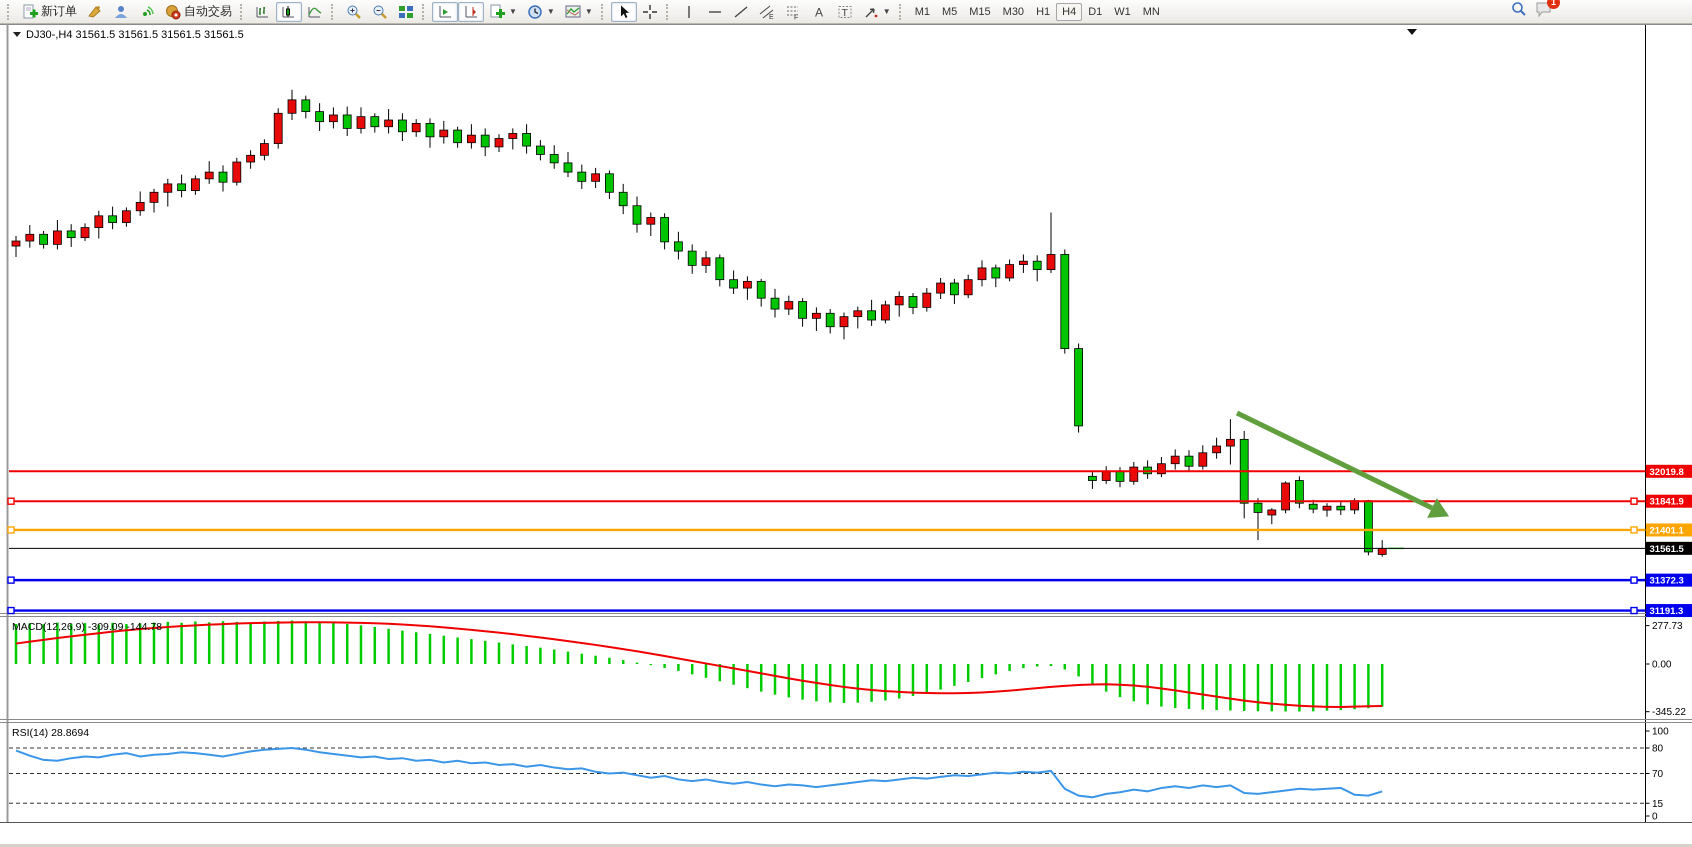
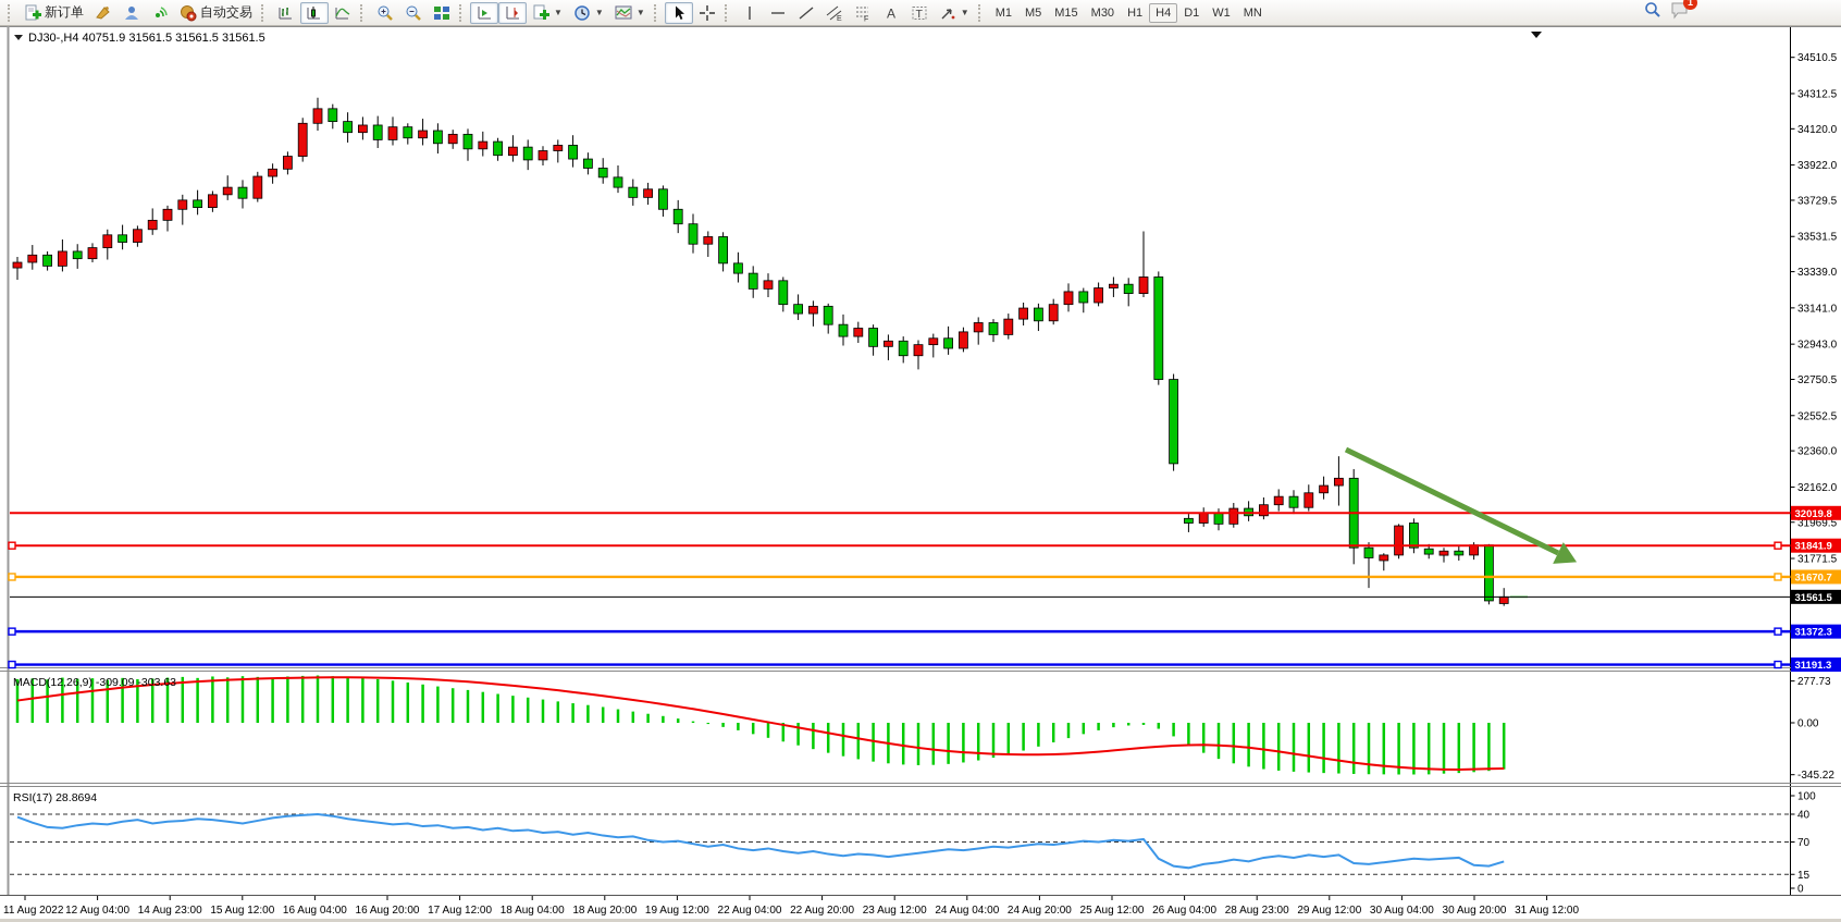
  新订单
  自动交易
  ▼
  ▼
  ▼
  A
  T
  ▼
  M1
  M5
  M15
  M30
  H1
  H4
  D1
  W1
  MN
  1
+ 34510.5
+ 34312.5
+ 34120.0
+ 33922.0
+ 33729.5
+ 33531.5
+ 33339.0
+ 33141.0
+ 32943.0
+ 32750.5
+ 32552.5
+ 32360.0
+ 32162.0
+ 31969.5
+ 31771.5
  32019.8
  31841.9
- 21401.1
+ 31670.7
  31561.5
  31372.3
  31191.3
- DJ30-,H4 31561.5 31561.5 31561.5 31561.5
+ DJ30-,H4 40751.9 31561.5 31561.5 31561.5
- MACD(12,26,9) -309.09 -144.78
+ MACD(12,26,9) -309.09 -303.63
  277.73
  0.00
  -345.22
- RSI(14) 28.8694
+ RSI(17) 28.8694
  100
- 80
+ 40
  70
  15
  0
+ 11 Aug 2022
+ 12 Aug 04:00
+ 14 Aug 23:00
+ 15 Aug 12:00
+ 16 Aug 04:00
+ 16 Aug 20:00
+ 17 Aug 12:00
+ 18 Aug 04:00
+ 18 Aug 20:00
+ 19 Aug 12:00
+ 22 Aug 04:00
+ 22 Aug 20:00
+ 23 Aug 12:00
+ 24 Aug 04:00
+ 24 Aug 20:00
+ 25 Aug 12:00
+ 26 Aug 04:00
+ 28 Aug 23:00
+ 29 Aug 12:00
+ 30 Aug 04:00
+ 30 Aug 20:00
+ 31 Aug 12:00
